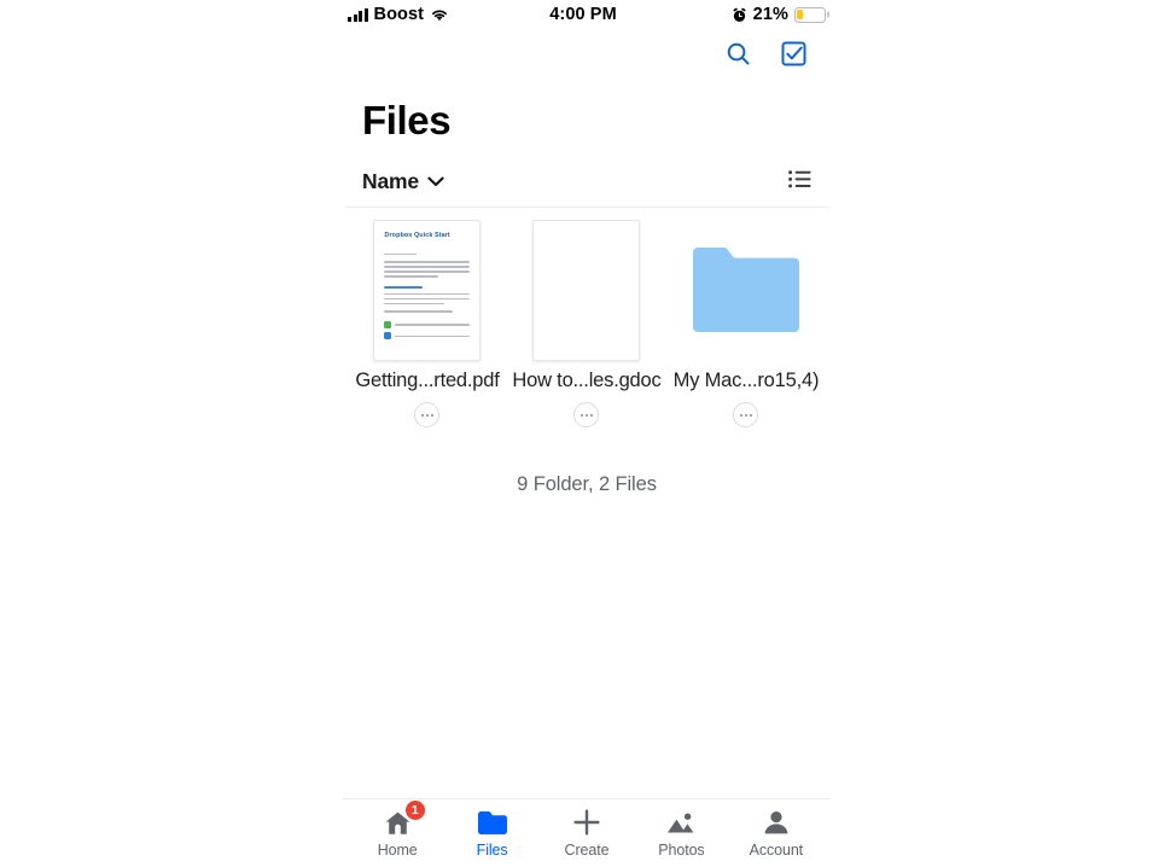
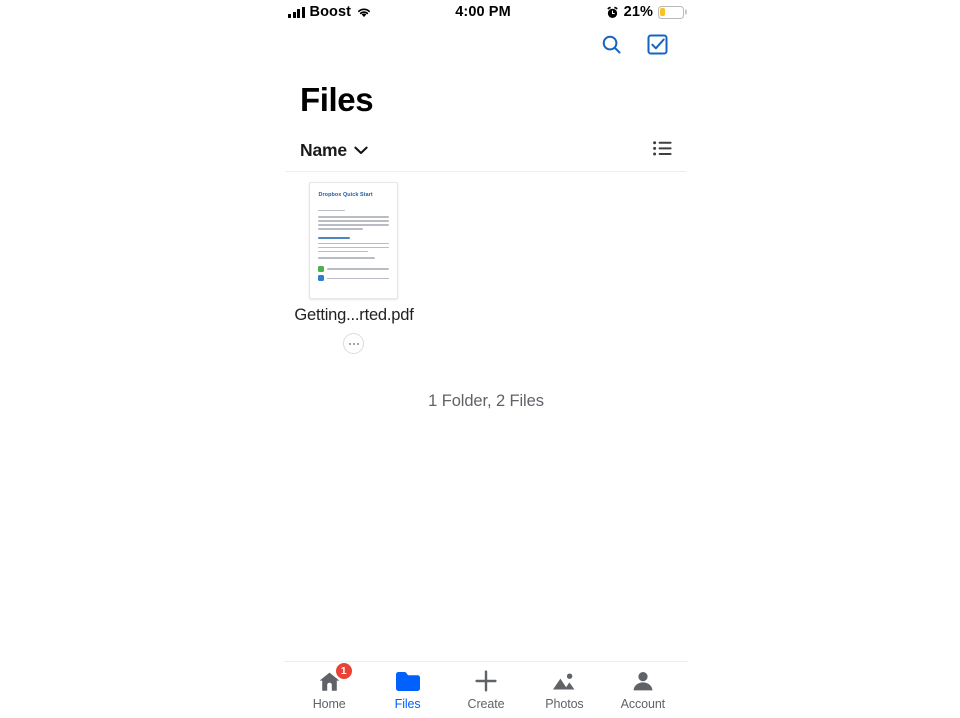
  Boost
  4:00 PM
  21%
  Files
  Name
  Getting...rted.pdf
- How to...les.gdoc
- My Mac...ro15,4)
- 9 Folder, 2 Files
+ 1 Folder, 2 Files
  1
  Home
  Files
  Create
  Photos
  Account
